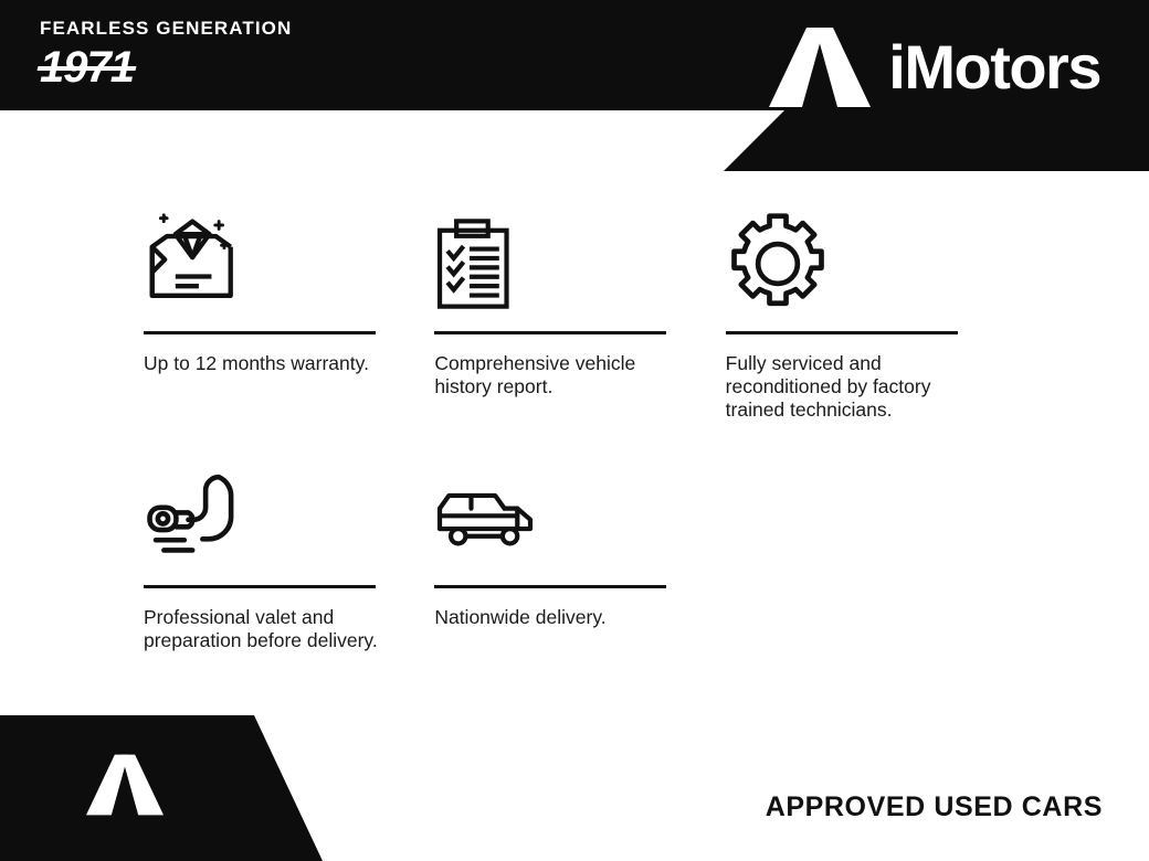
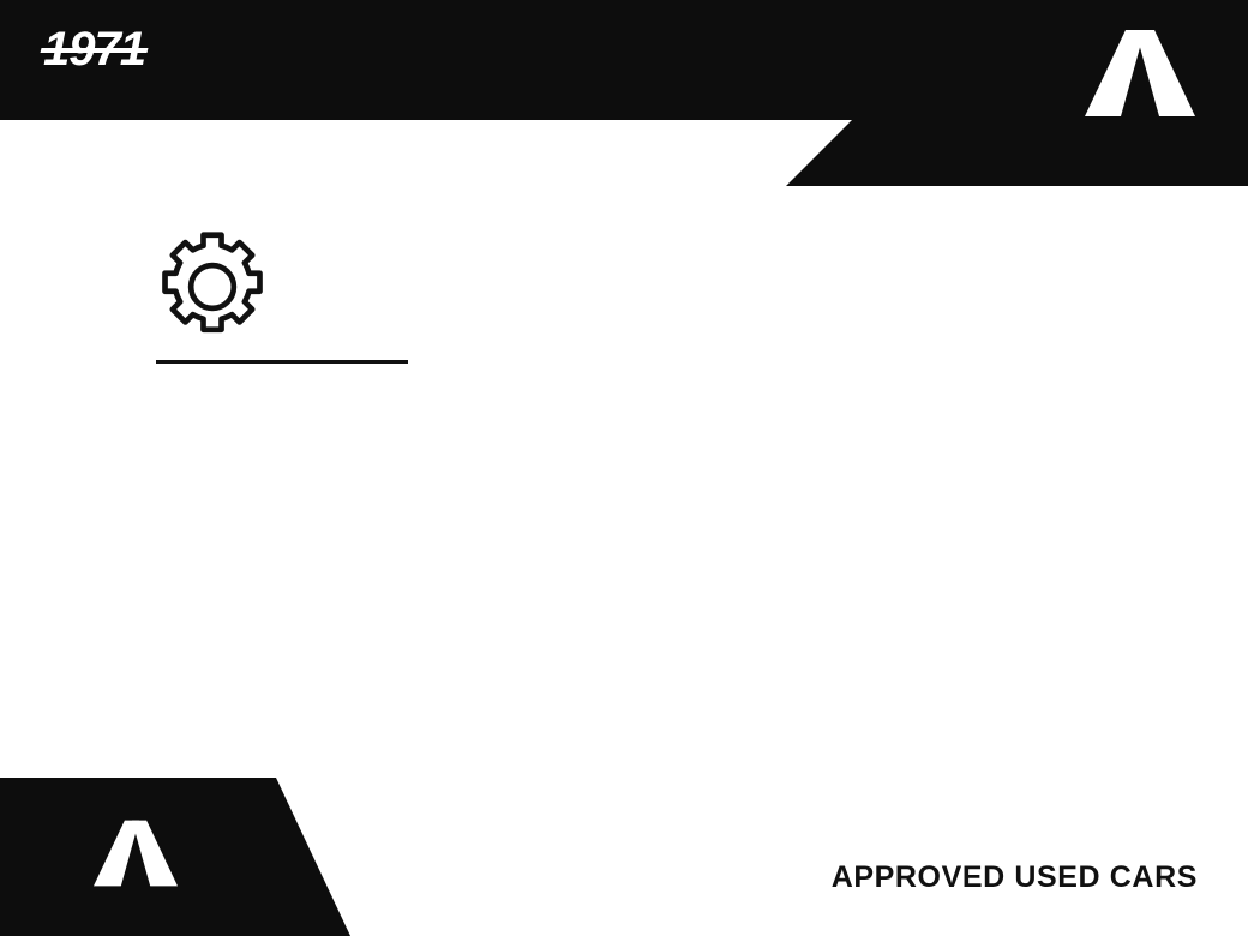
- FEARLESS GENERATION
- iMotors
- Up to 12 months warranty.
- Comprehensive vehicle history report.
- Fully serviced and reconditioned by factory trained technicians.
- Professional valet and preparation before delivery.
- Nationwide delivery.
  APPROVED USED CARS
